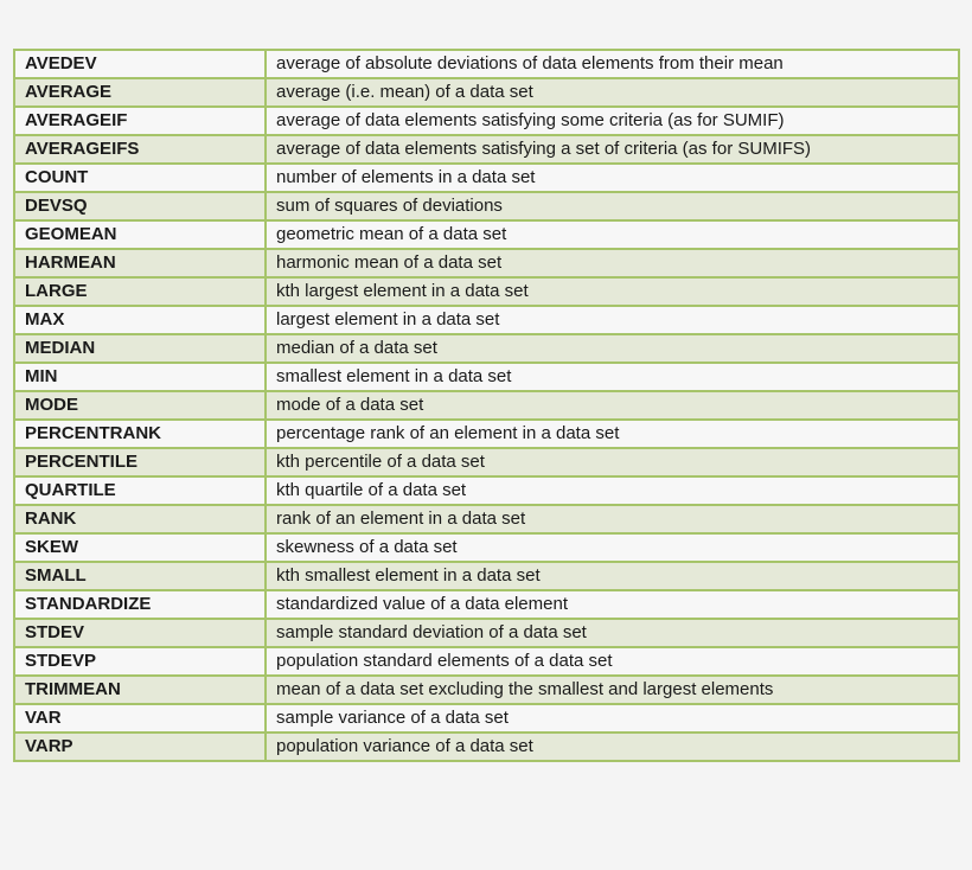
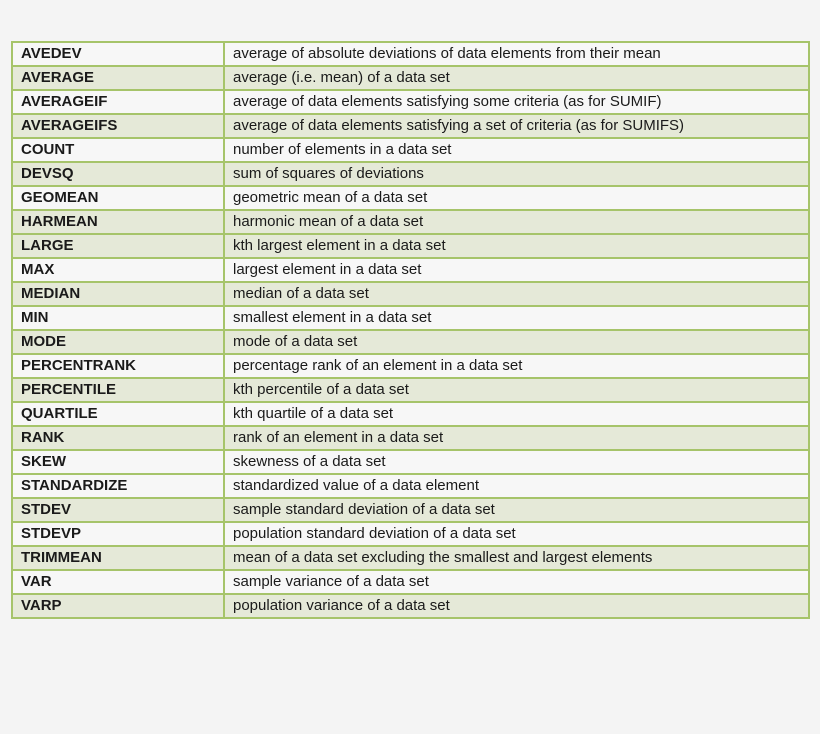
  AVEDEV	average of absolute deviations of data elements from their mean
  AVERAGE	average (i.e. mean) of a data set
  AVERAGEIF	average of data elements satisfying some criteria (as for SUMIF)
  AVERAGEIFS	average of data elements satisfying a set of criteria (as for SUMIFS)
  COUNT	number of elements in a data set
  DEVSQ	sum of squares of deviations
  GEOMEAN	geometric mean of a data set
  HARMEAN	harmonic mean of a data set
  LARGE	kth largest element in a data set
  MAX	largest element in a data set
  MEDIAN	median of a data set
  MIN	smallest element in a data set
  MODE	mode of a data set
  PERCENTRANK	percentage rank of an element in a data set
  PERCENTILE	kth percentile of a data set
  QUARTILE	kth quartile of a data set
  RANK	rank of an element in a data set
  SKEW	skewness of a data set
- SMALL	kth smallest element in a data set
  STANDARDIZE	standardized value of a data element
  STDEV	sample standard deviation of a data set
- STDEVP	population standard elements of a data set
+ STDEVP	population standard deviation of a data set
  TRIMMEAN	mean of a data set excluding the smallest and largest elements
  VAR	sample variance of a data set
  VARP	population variance of a data set
